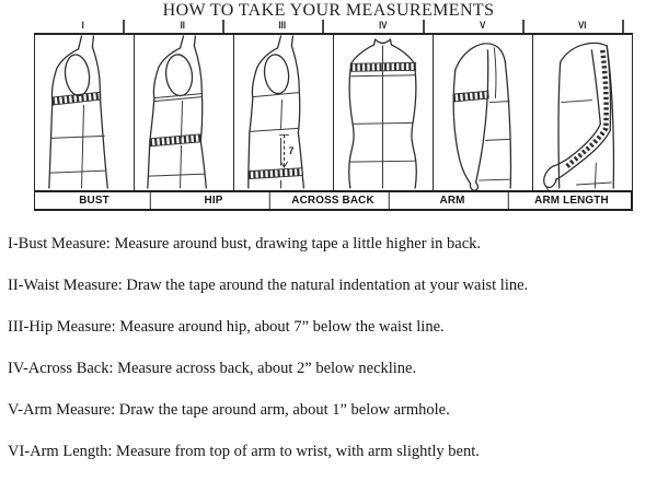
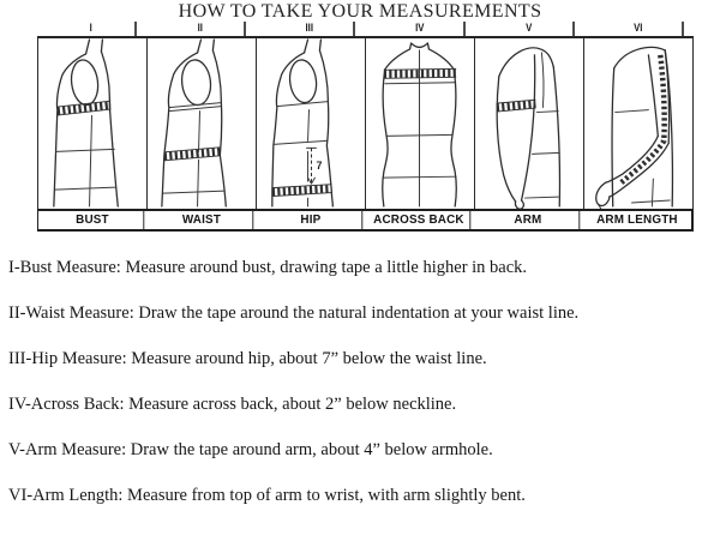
  HOW TO TAKE YOUR MEASUREMENTS
  I
  II
  III
  IV
  V
  VI
  7
  BUST
+ WAIST
  HIP
  ACROSS BACK
  ARM
  ARM LENGTH
  I-Bust Measure: Measure around bust, drawing tape a little higher in back.
  II-Waist Measure: Draw the tape around the natural indentation at your waist line.
  III-Hip Measure: Measure around hip, about 7” below the waist line.
  IV-Across Back: Measure across back, about 2” below neckline.
- V-Arm Measure: Draw the tape around arm, about 1” below armhole.
+ V-Arm Measure: Draw the tape around arm, about 4” below armhole.
  VI-Arm Length: Measure from top of arm to wrist, with arm slightly bent.
